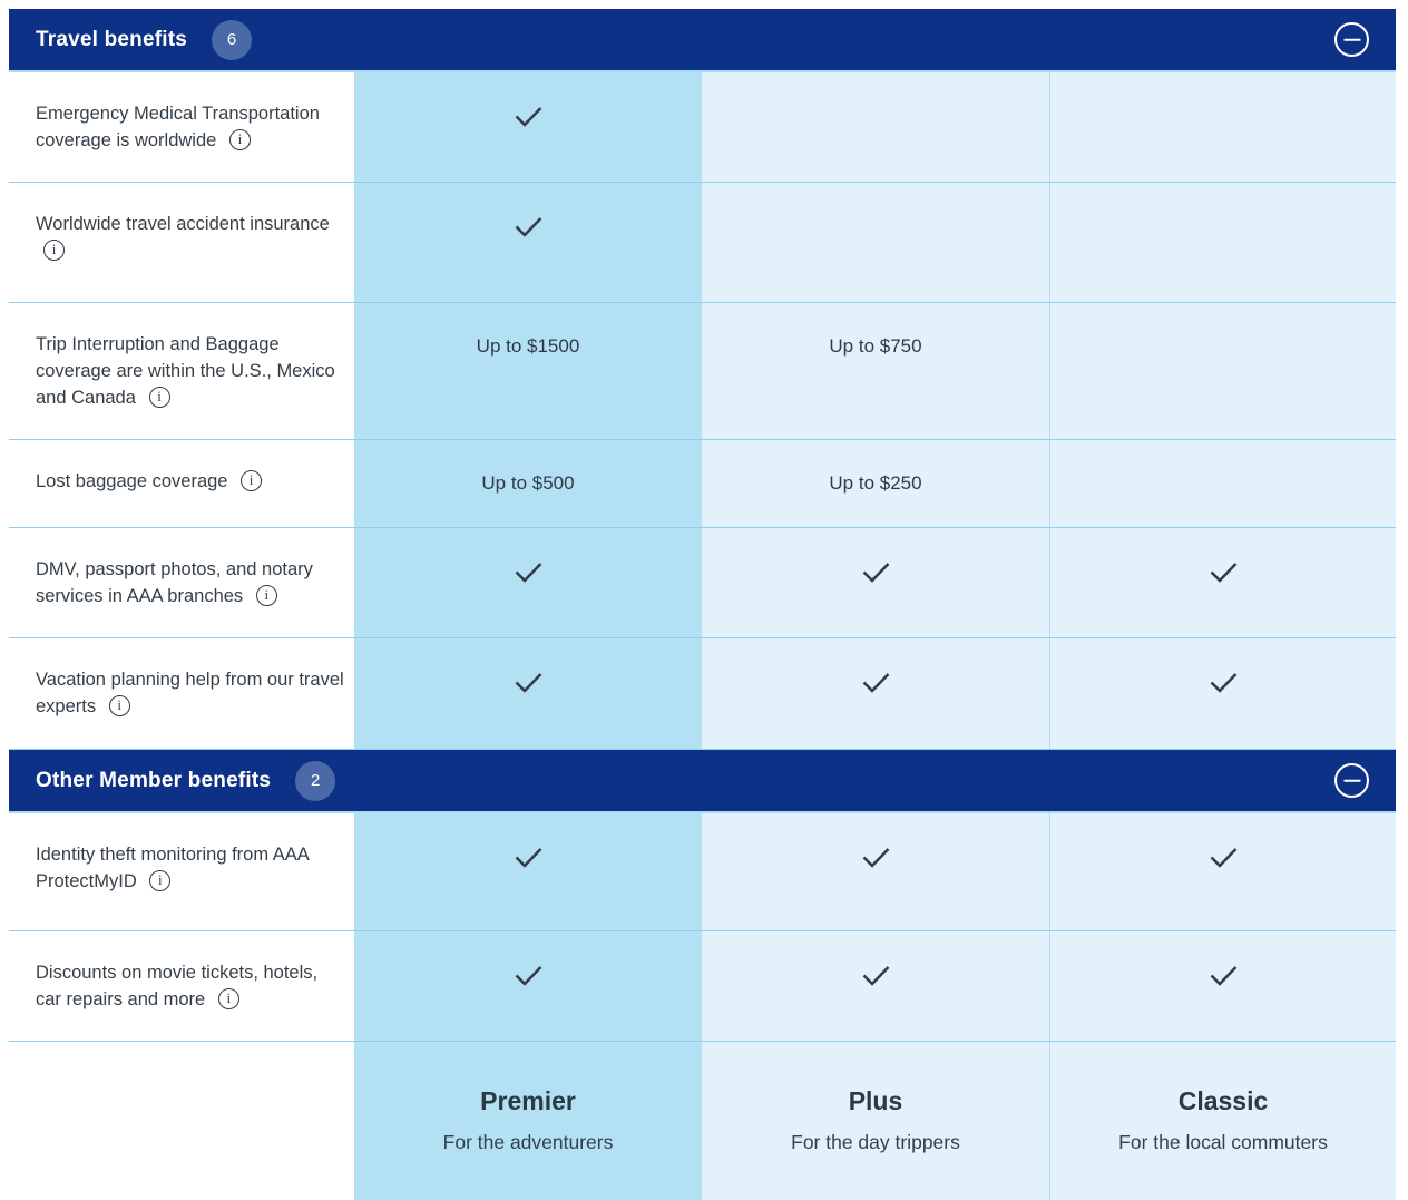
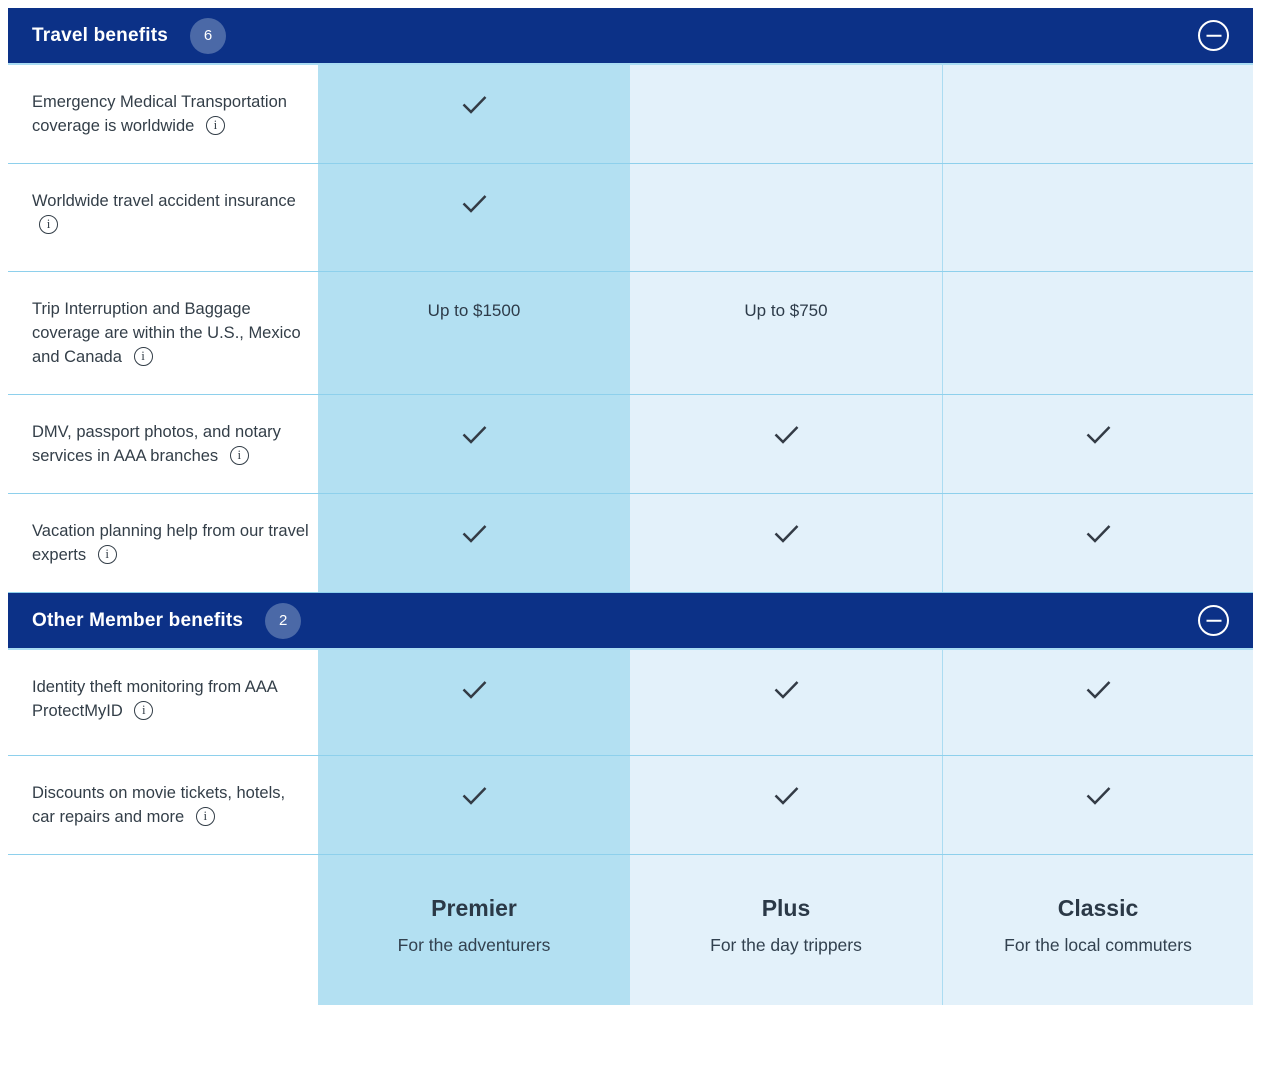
  Travel benefits
  6
  Emergency Medical Transportation coverage is worldwide
  Worldwide travel accident insurance
  Trip Interruption and Baggage coverage are within the U.S., Mexico and Canada
  Up to $1500
  Up to $750
- Lost baggage coverage
- Up to $500
- Up to $250
  DMV, passport photos, and notary services in AAA branches
  Vacation planning help from our travel experts
  Other Member benefits
  2
  Identity theft monitoring from AAA ProtectMyID
  Discounts on movie tickets, hotels, car repairs and more
  Premier
  For the adventurers
  Plus
  For the day trippers
  Classic
  For the local commuters
